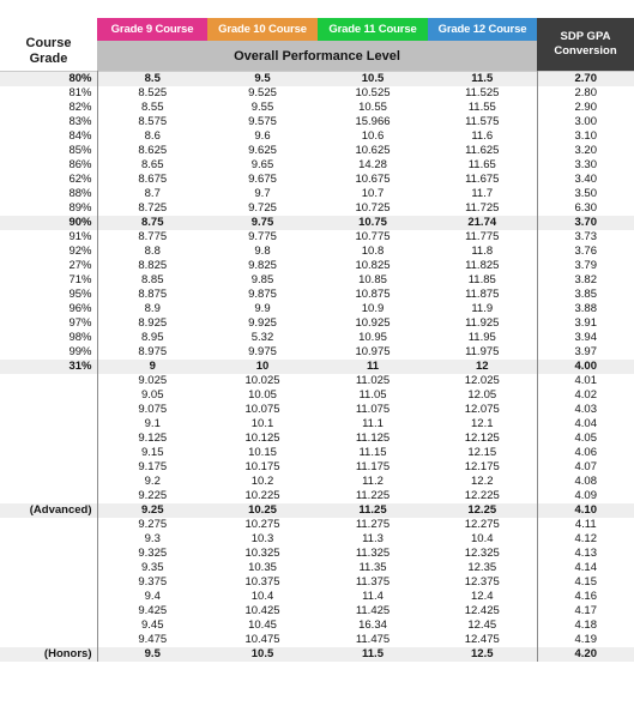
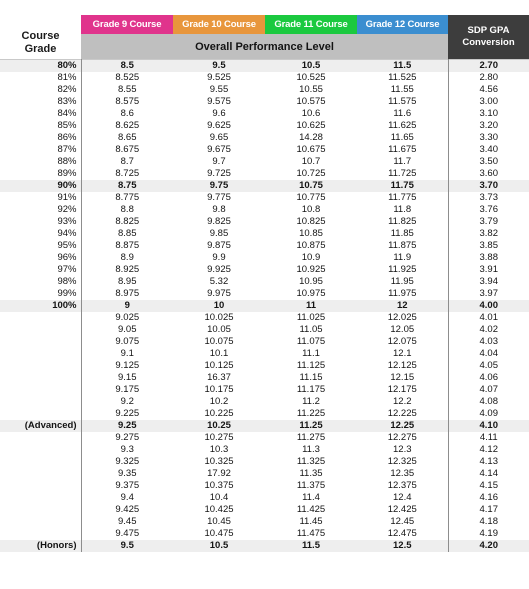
  Course Grade	Grade 9 Course	Grade 10 Course	Grade 11 Course	Grade 12 Course	SDP GPA Conversion
  Overall Performance Level
  80%	8.5	9.5	10.5	11.5	2.70
  81%	8.525	9.525	10.525	11.525	2.80
- 82%	8.55	9.55	10.55	11.55	2.90
+ 82%	8.55	9.55	10.55	11.55	4.56
- 83%	8.575	9.575	15.966	11.575	3.00
+ 83%	8.575	9.575	10.575	11.575	3.00
  84%	8.6	9.6	10.6	11.6	3.10
  85%	8.625	9.625	10.625	11.625	3.20
  86%	8.65	9.65	14.28	11.65	3.30
- 62%	8.675	9.675	10.675	11.675	3.40
+ 87%	8.675	9.675	10.675	11.675	3.40
  88%	8.7	9.7	10.7	11.7	3.50
- 89%	8.725	9.725	10.725	11.725	6.30
+ 89%	8.725	9.725	10.725	11.725	3.60
- 90%	8.75	9.75	10.75	21.74	3.70
+ 90%	8.75	9.75	10.75	11.75	3.70
  91%	8.775	9.775	10.775	11.775	3.73
  92%	8.8	9.8	10.8	11.8	3.76
- 27%	8.825	9.825	10.825	11.825	3.79
+ 93%	8.825	9.825	10.825	11.825	3.79
- 71%	8.85	9.85	10.85	11.85	3.82
+ 94%	8.85	9.85	10.85	11.85	3.82
  95%	8.875	9.875	10.875	11.875	3.85
  96%	8.9	9.9	10.9	11.9	3.88
  97%	8.925	9.925	10.925	11.925	3.91
  98%	8.95	5.32	10.95	11.95	3.94
  99%	8.975	9.975	10.975	11.975	3.97
- 31%	9	10	11	12	4.00
+ 100%	9	10	11	12	4.00
  	9.025	10.025	11.025	12.025	4.01
  	9.05	10.05	11.05	12.05	4.02
  	9.075	10.075	11.075	12.075	4.03
  	9.1	10.1	11.1	12.1	4.04
  	9.125	10.125	11.125	12.125	4.05
- 	9.15	10.15	11.15	12.15	4.06
+ 	9.15	16.37	11.15	12.15	4.06
  	9.175	10.175	11.175	12.175	4.07
  	9.2	10.2	11.2	12.2	4.08
  	9.225	10.225	11.225	12.225	4.09
  (Advanced)	9.25	10.25	11.25	12.25	4.10
  	9.275	10.275	11.275	12.275	4.11
- 	9.3	10.3	11.3	10.4	4.12
+ 	9.3	10.3	11.3	12.3	4.12
  	9.325	10.325	11.325	12.325	4.13
- 	9.35	10.35	11.35	12.35	4.14
+ 	9.35	17.92	11.35	12.35	4.14
  	9.375	10.375	11.375	12.375	4.15
  	9.4	10.4	11.4	12.4	4.16
  	9.425	10.425	11.425	12.425	4.17
- 	9.45	10.45	16.34	12.45	4.18
+ 	9.45	10.45	11.45	12.45	4.18
  	9.475	10.475	11.475	12.475	4.19
  (Honors)	9.5	10.5	11.5	12.5	4.20
